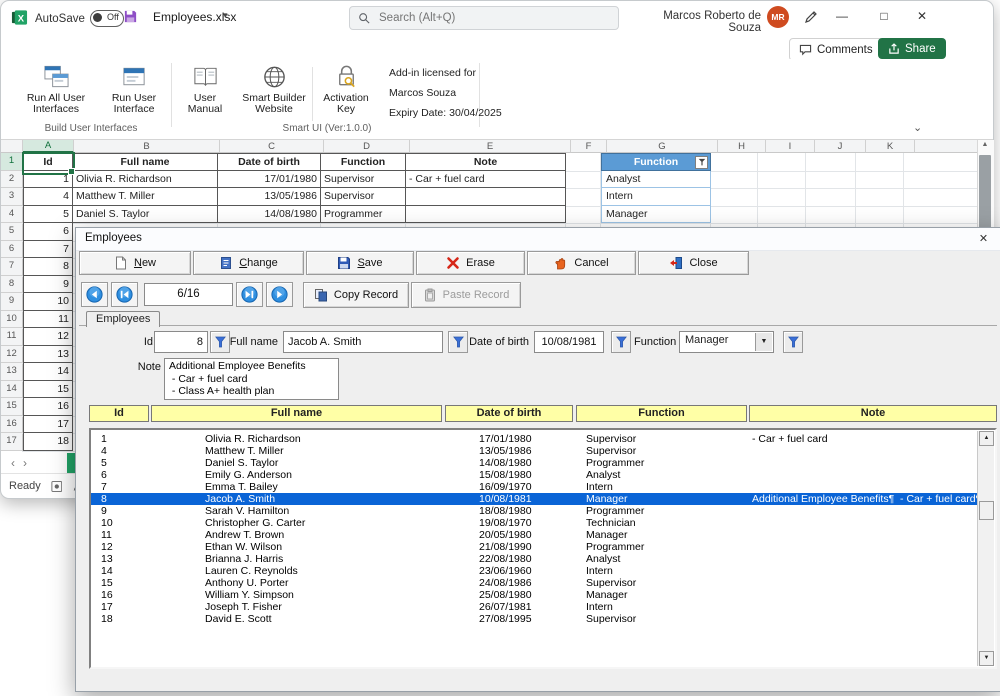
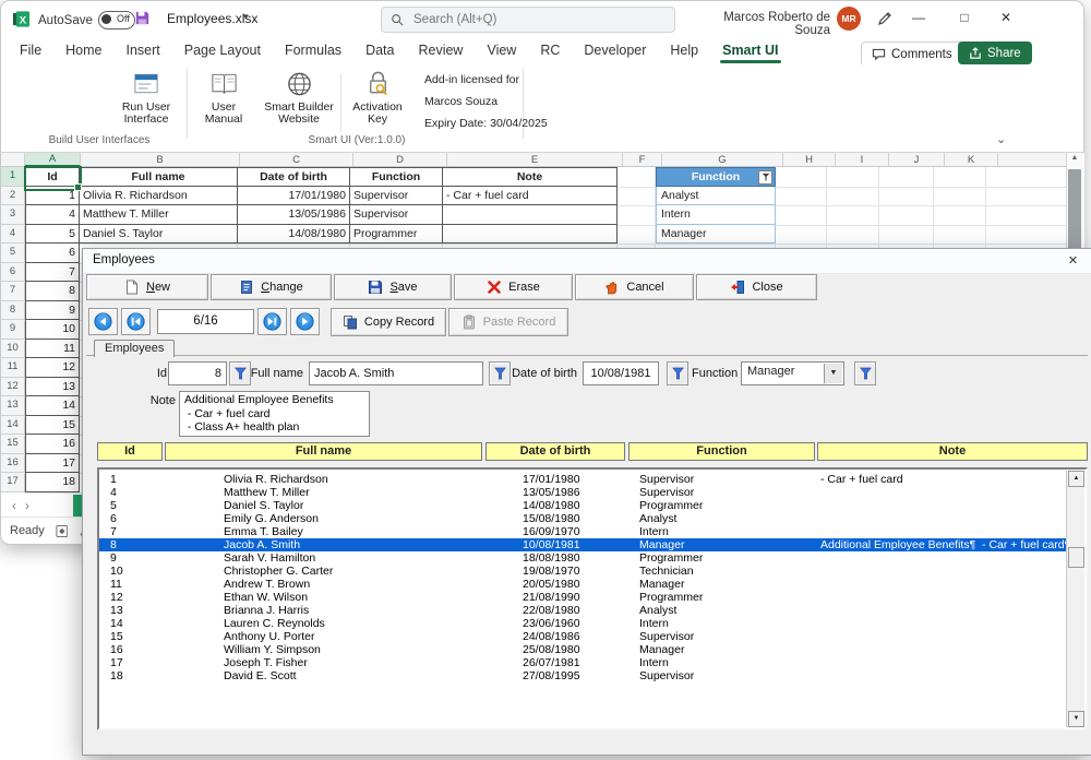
  X
  AutoSave
  Off
  Employees.xlsx
  ▾
  Search (Alt+Q)
  Marcos Roberto de Souza
  MR
  —
  □
  ✕
+ File
+ Home
+ Insert
+ Page Layout
+ Formulas
+ Data
+ Review
+ View
+ RC
+ Developer
+ Help
+ Smart UI
  Comments
  Share
  Add-in licensed for
  Marcos Souza
  Expiry Date: 30/04/2025
  Build User Interfaces
  Smart UI (Ver:1.0.0)
  ⌄
- Run All User
- Interfaces
  Run User
  Interface
  User
  Manual
  Smart Builder
  Website
  Activation
  Key
  A
  B
  C
  D
  E
  F
  G
  H
  I
  J
  K
  1
  2
  3
  4
  5
  6
  7
  8
  9
  10
  11
  12
  13
  14
  15
  16
  17
  Id
  Full name
  Date of birth
  Function
  Note
  1
  Olivia R. Richardson
  17/01/1980
  Supervisor
  - Car + fuel card
  4
  Matthew T. Miller
  13/05/1986
  Supervisor
  5
  Daniel S. Taylor
  14/08/1980
  Programmer
  6
  7
  8
  9
  10
  11
  12
  13
  14
  15
  16
  17
  18
  Function
  Analyst
  Intern
  Manager
  ‹
  ›
  Ready
  Employees
  ✕
  New
  Change
  Save
  Erase
  Cancel
  Close
  6/16
  Copy Record
  Paste Record
  Employees
  Id
  8
  Full name
  Jacob A. Smith
  Date of birth
  10/08/1981
  Function
  Manager
  Note
  Additional Employee Benefits
  - Car + fuel card
  - Class A+ health plan
  Id
  Full name
  Date of birth
  Function
  Note
  1
  Olivia R. Richardson
  17/01/1980
  Supervisor
  - Car + fuel card
  4
  Matthew T. Miller
  13/05/1986
  Supervisor
  5
  Daniel S. Taylor
  14/08/1980
  Programmer
  6
  Emily G. Anderson
  15/08/1980
  Analyst
  7
  Emma T. Bailey
  16/09/1970
  Intern
  8
  Jacob A. Smith
  10/08/1981
  Manager
  Additional Employee Benefits¶ - Car + fuel card
  9
  Sarah V. Hamilton
  18/08/1980
  Programmer
  10
  Christopher G. Carter
  19/08/1970
  Technician
  11
  Andrew T. Brown
  20/05/1980
  Manager
  12
  Ethan W. Wilson
  21/08/1990
  Programmer
  13
  Brianna J. Harris
  22/08/1980
  Analyst
  14
  Lauren C. Reynolds
  23/06/1960
  Intern
  15
  Anthony U. Porter
  24/08/1986
  Supervisor
  16
  William Y. Simpson
  25/08/1980
  Manager
  17
  Joseph T. Fisher
  26/07/1981
  Intern
  18
  David E. Scott
  27/08/1995
  Supervisor
